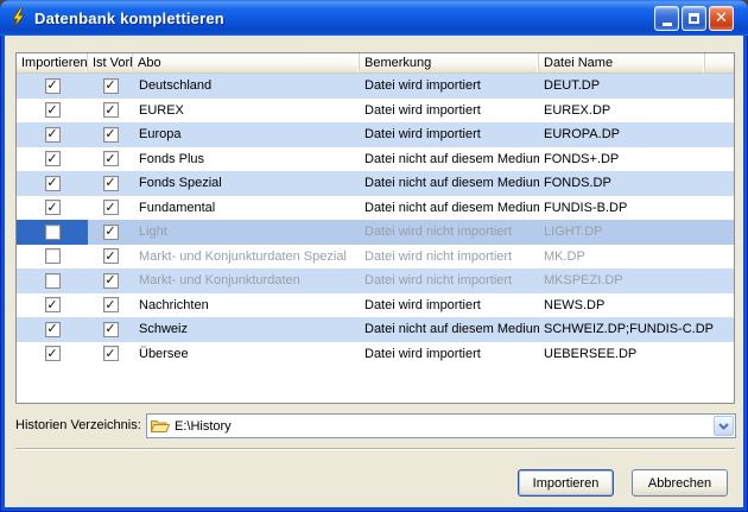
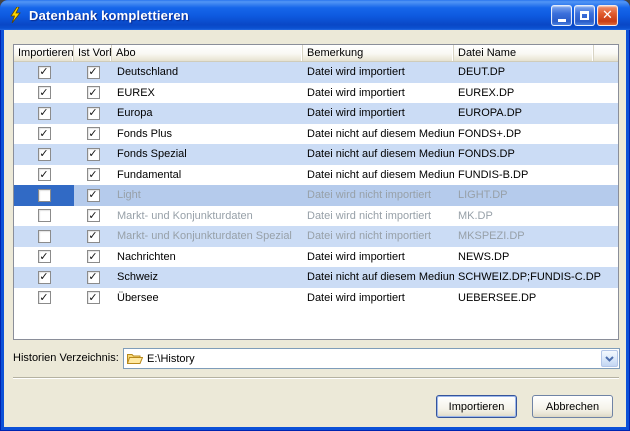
  Datenbank komplettieren
  ✕
  Importieren
  Ist Vor
  Abo
  Bemerkung
  Datei Name
  ✓
  ✓
  Deutschland
  Datei wird importiert
  DEUT.DP
  ✓
  ✓
  EUREX
  Datei wird importiert
  EUREX.DP
  ✓
  ✓
  Europa
  Datei wird importiert
  EUROPA.DP
  ✓
  ✓
  Fonds Plus
  Datei nicht auf diesem Medium
  FONDS+.DP
  ✓
  ✓
  Fonds Spezial
  Datei nicht auf diesem Medium
  FONDS.DP
  ✓
  ✓
  Fundamental
  Datei nicht auf diesem Medium
  FUNDIS-B.DP
  ✓
  Light
  Datei wird nicht importiert
  LIGHT.DP
  ✓
- Markt- und Konjunkturdaten Spezial
+ Markt- und Konjunkturdaten
  Datei wird nicht importiert
  MK.DP
  ✓
- Markt- und Konjunkturdaten
+ Markt- und Konjunkturdaten Spezial
  Datei wird nicht importiert
  MKSPEZI.DP
  ✓
  ✓
  Nachrichten
  Datei wird importiert
  NEWS.DP
  ✓
  ✓
  Schweiz
  Datei nicht auf diesem Medium
  SCHWEIZ.DP;FUNDIS-C.DP
  ✓
  ✓
  Übersee
  Datei wird importiert
  UEBERSEE.DP
  Historien Verzeichnis:
  E:\History
  Importieren
  Abbrechen
